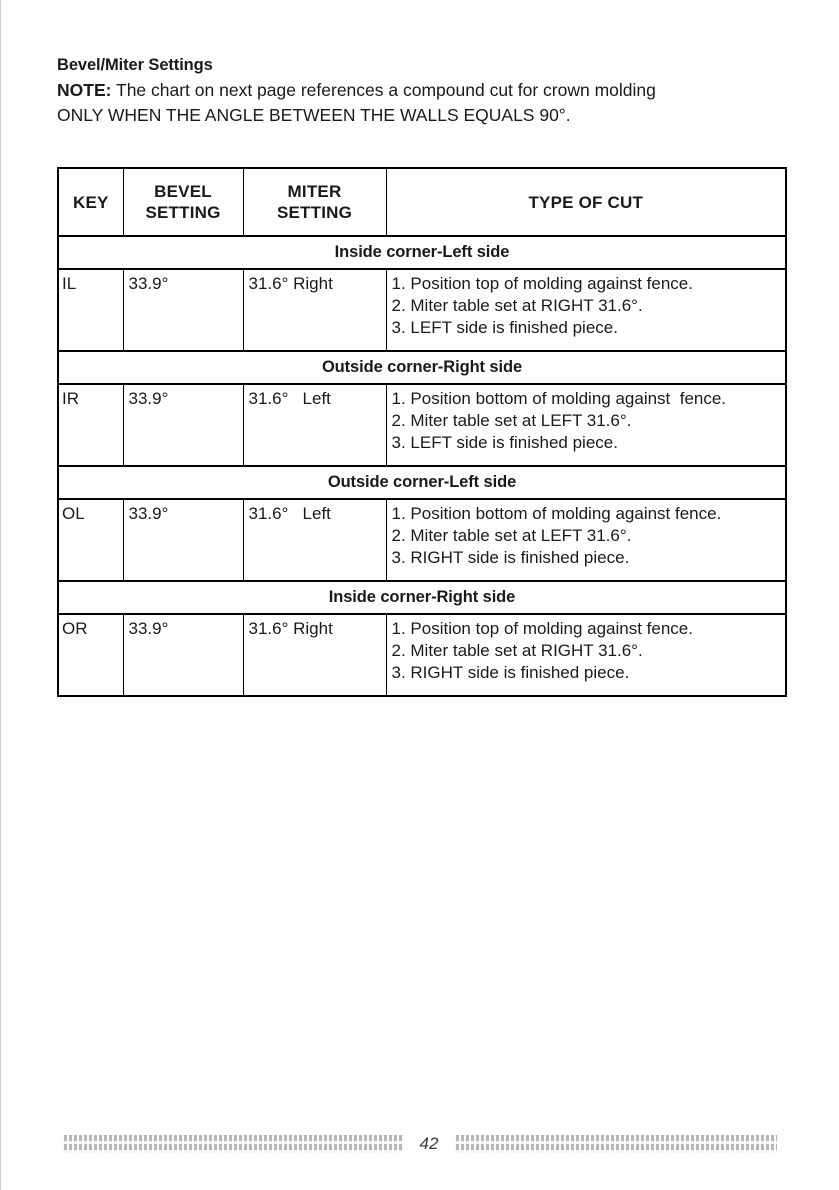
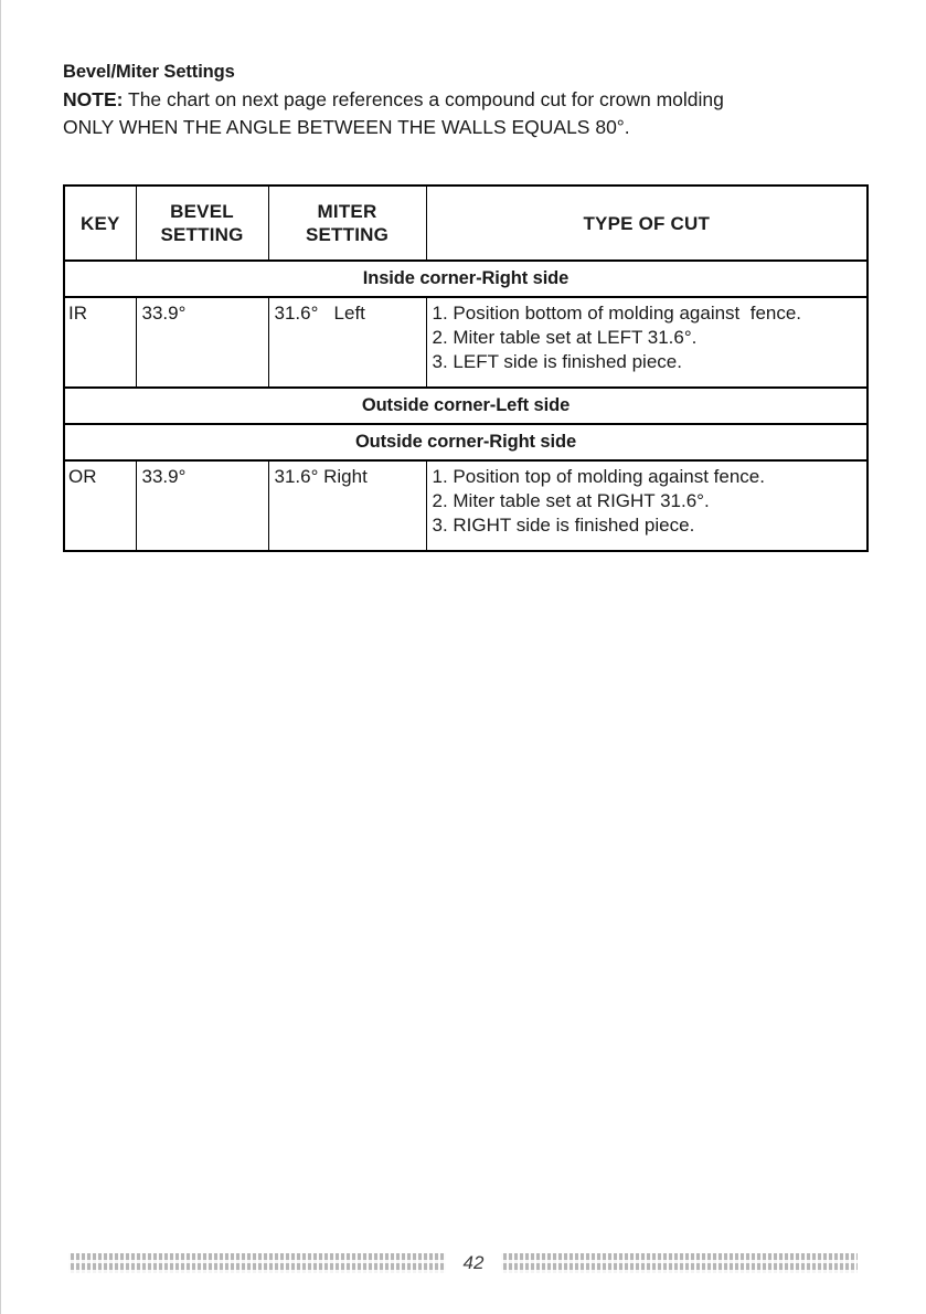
  Bevel/Miter Settings
  NOTE: The chart on next page references a compound cut for crown molding
- ONLY WHEN THE ANGLE BETWEEN THE WALLS EQUALS 90°.
+ ONLY WHEN THE ANGLE BETWEEN THE WALLS EQUALS 80°.
  KEY	BEVELSETTING	MITERSETTING	TYPE OF CUT
- Inside corner-Left side
- IL	33.9°	31.6° Right	1. Position top of molding against fence. 2. Miter table set at RIGHT 31.6°. 3. LEFT side is finished piece.
- Outside corner-Right side
+ Inside corner-Right side
  IR	33.9°	31.6° Left	1. Position bottom of molding against fence. 2. Miter table set at LEFT 31.6°. 3. LEFT side is finished piece.
  Outside corner-Left side
- OL	33.9°	31.6° Left	1. Position bottom of molding against fence. 2. Miter table set at LEFT 31.6°. 3. RIGHT side is finished piece.
- Inside corner-Right side
+ Outside corner-Right side
  OR	33.9°	31.6° Right	1. Position top of molding against fence. 2. Miter table set at RIGHT 31.6°. 3. RIGHT side is finished piece.
  42
